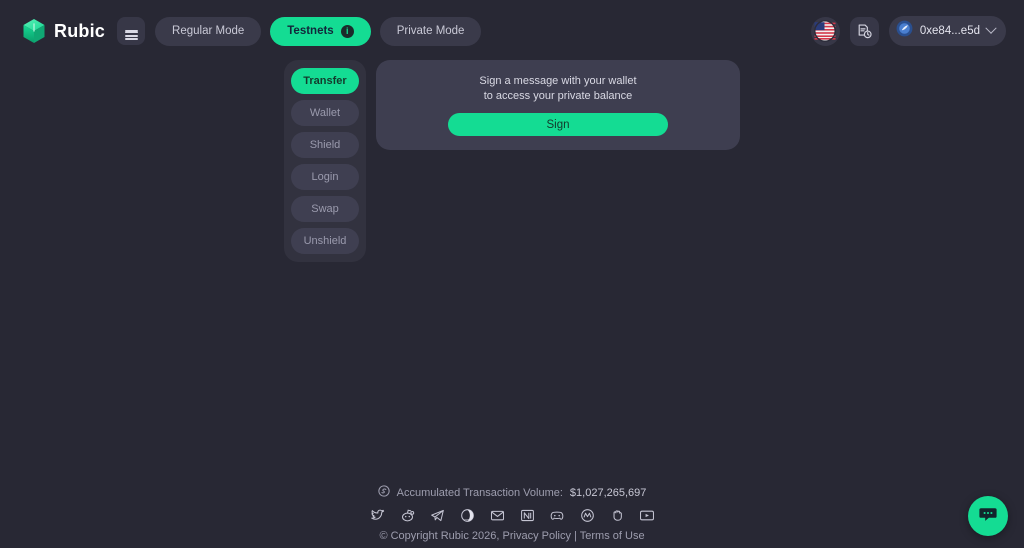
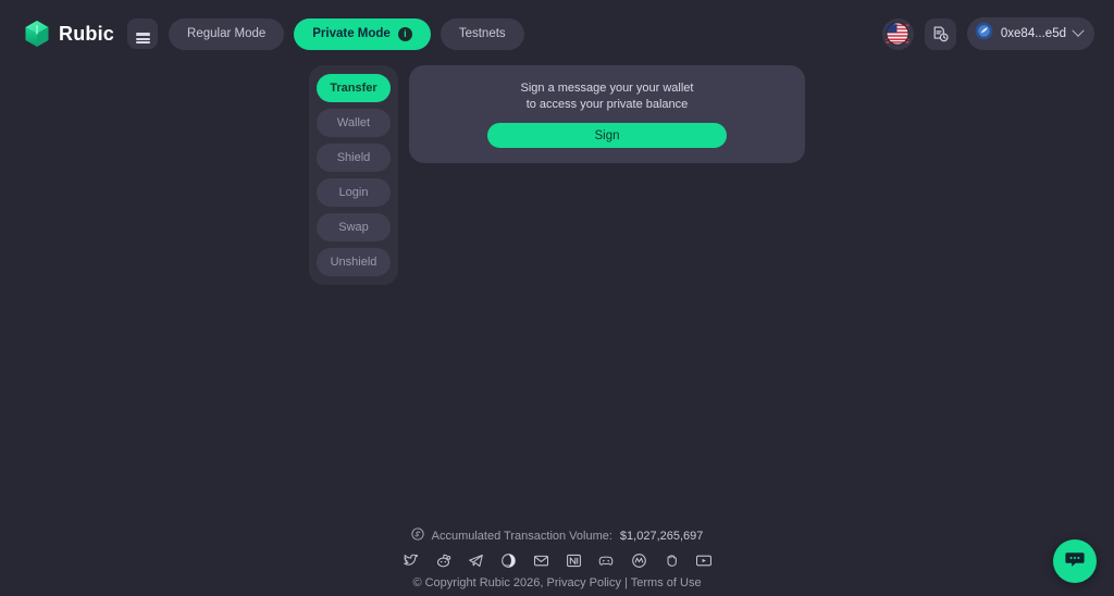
  Rubic
  Regular Mode
- Testnets
+ Private Mode
  i
- Private Mode
+ Testnets
  0xe84...e5d
  Transfer
  Wallet
  Shield
  Login
  Swap
  Unshield
- Sign a message with your wallet
+ Sign a message your your wallet
  to access your private balance
  Sign
  Accumulated Transaction Volume:
  $1,027,265,697
  © Copyright Rubic 2026, Privacy Policy | Terms of Use
